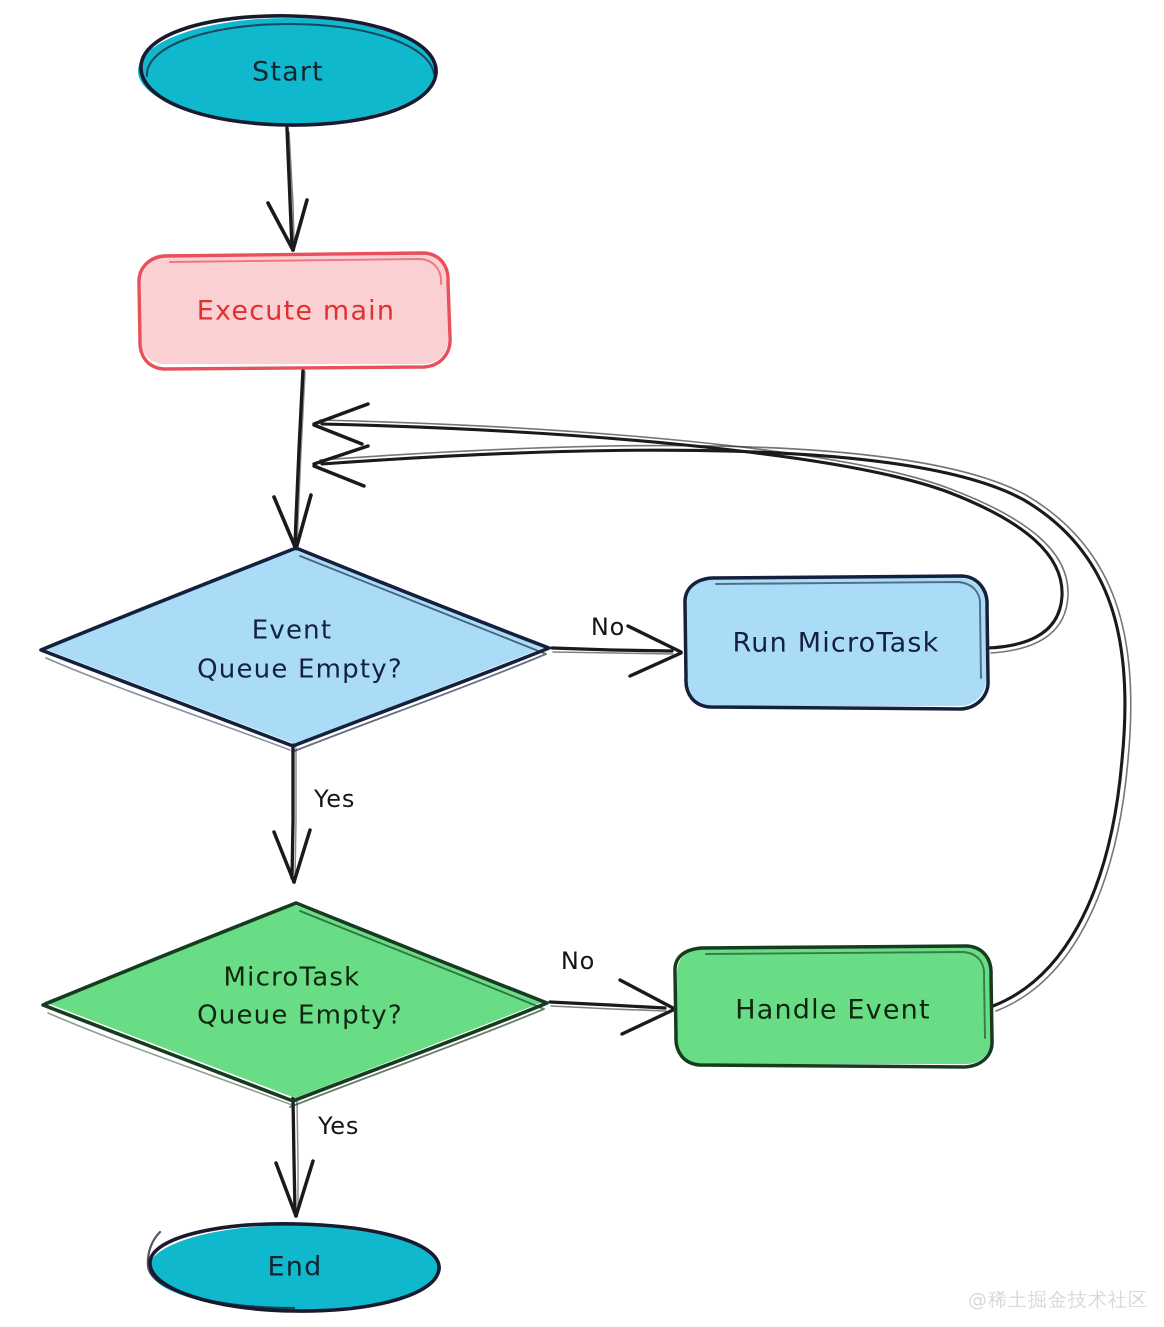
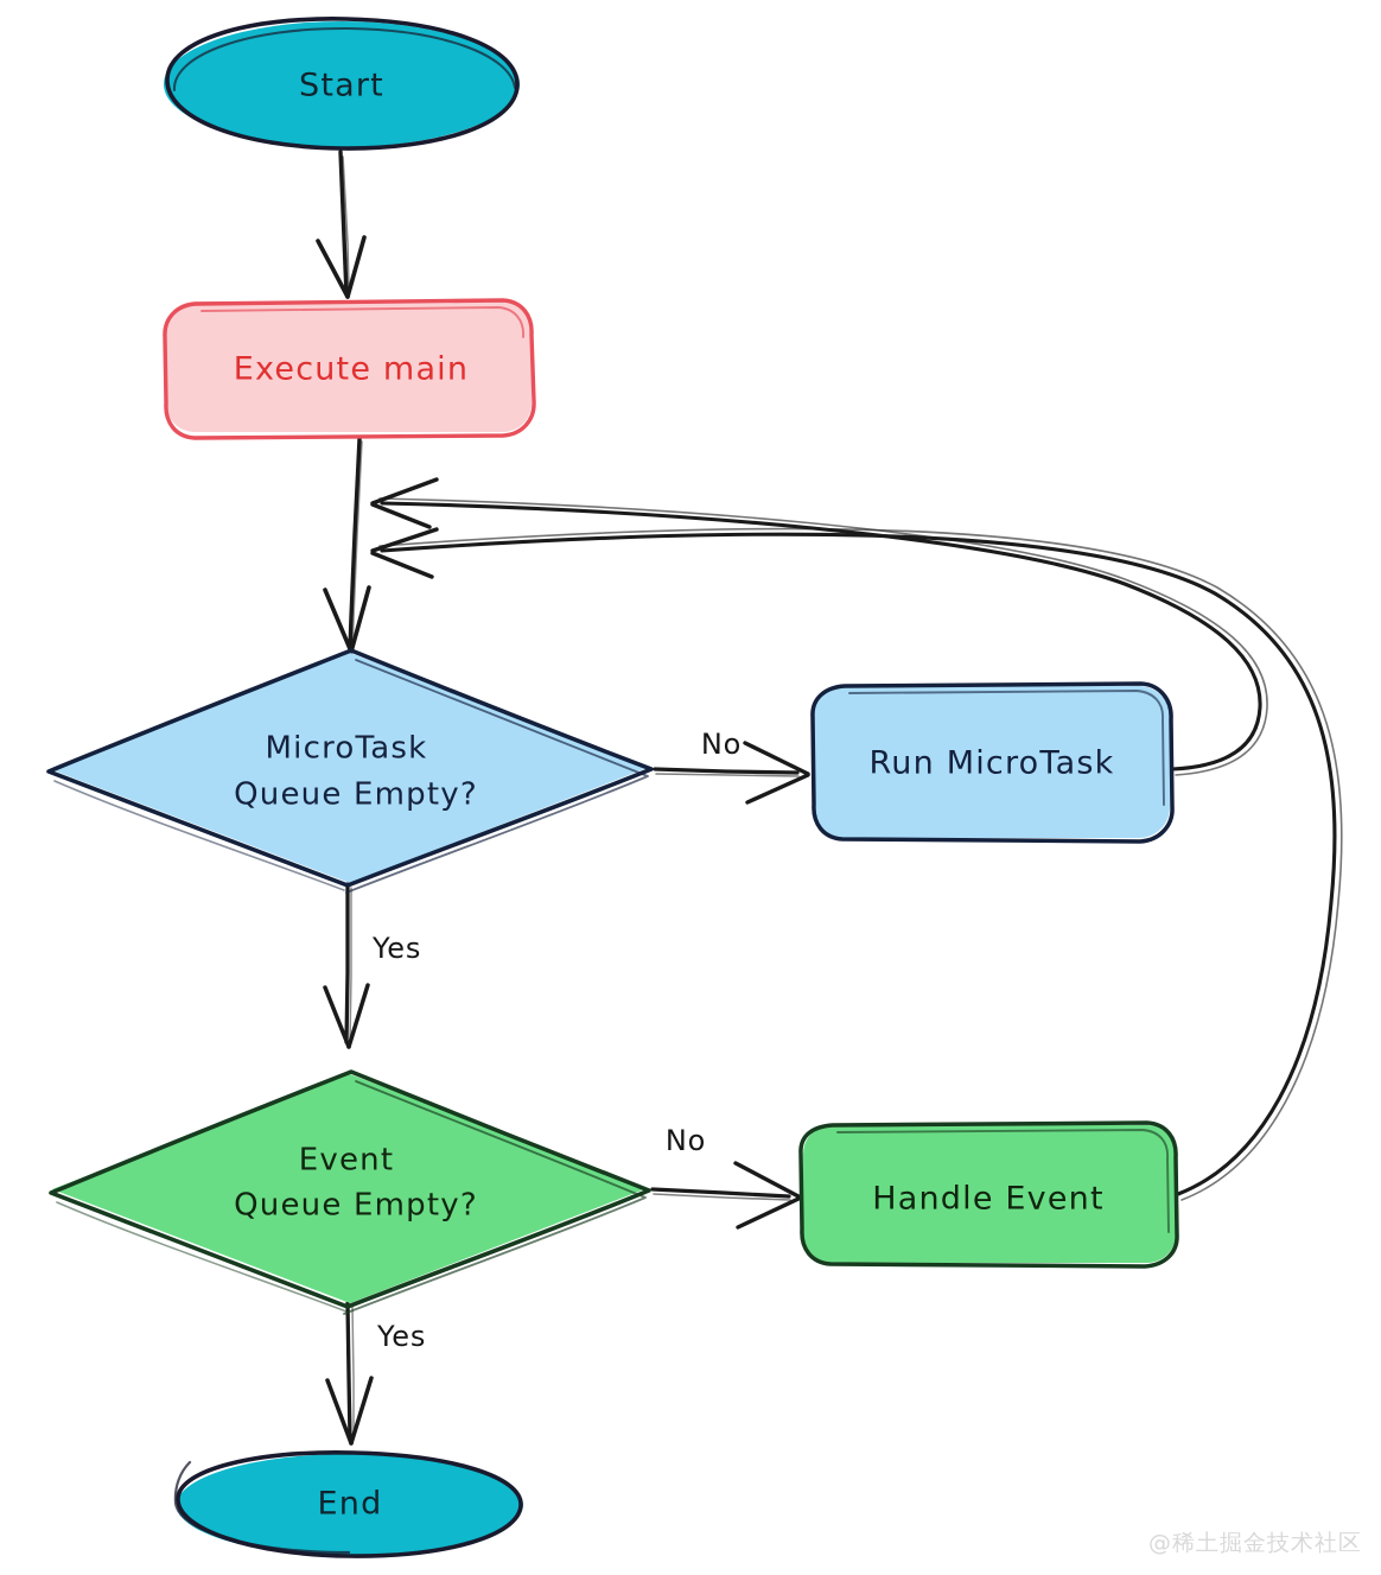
  No
  Yes
  No
  Yes
  Start
  Execute main
- Event
+ MicroTask
  Queue Empty?
  Run MicroTask
- MicroTask
+ Event
  Queue Empty?
  Handle Event
  End
  @稀土掘金技术社区
